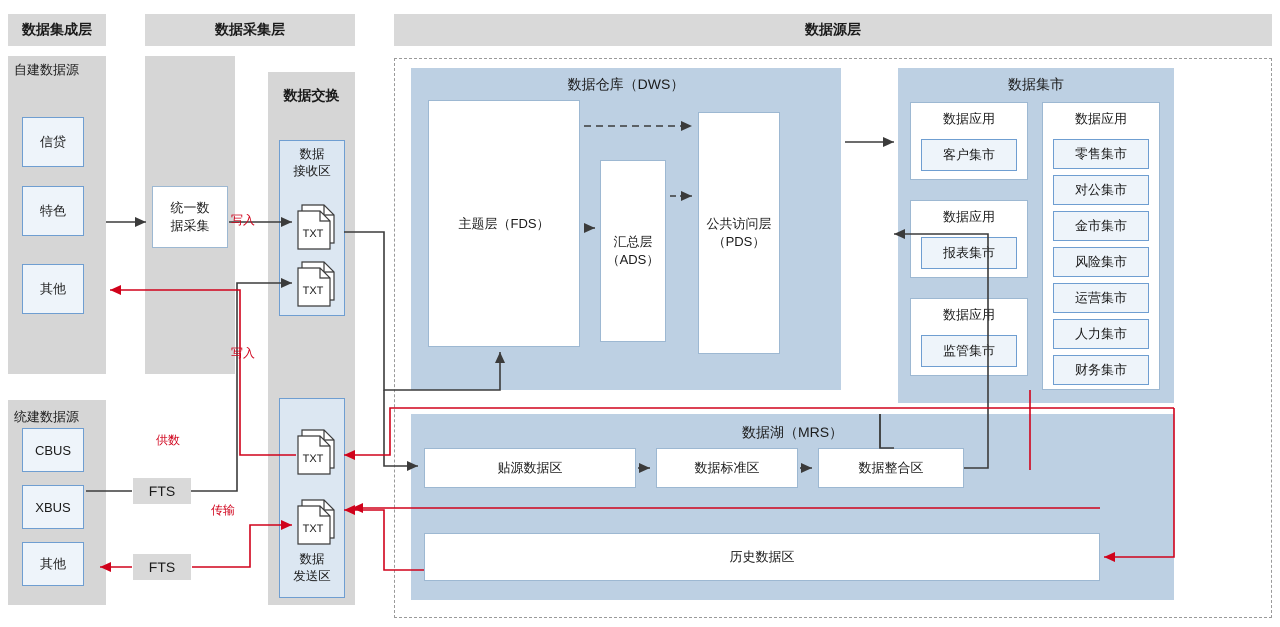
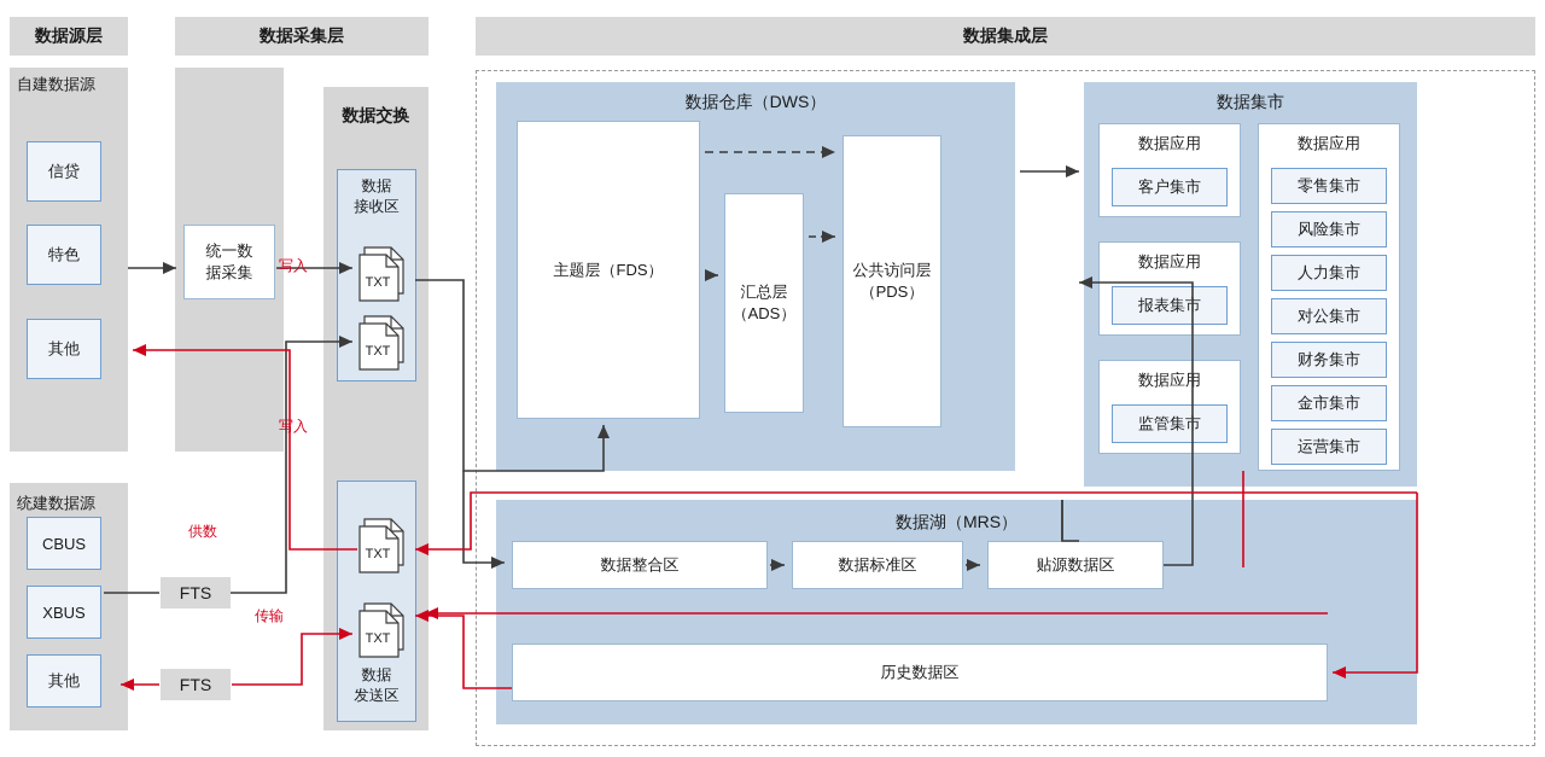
- 数据集成层
+ 数据源层
  数据采集层
- 数据源层
+ 数据集成层
  自建数据源
  信贷
  特色
  其他
  统建数据源
  CBUS
  XBUS
  其他
  统一数
  据采集
  数据交换
  数据
  接收区
  数据
  发送区
  FTS
  FTS
  数据仓库（DWS）
  主题层（FDS）
  汇总层
  （ADS）
  公共访问层
  （PDS）
  数据集市
  数据应用
  客户集市
  数据应用
  报表集
  数据应
  监管集
  数据应用
  零售集市
- 对公集市
+ 风险集市
- 金市集市
+ 人力集市
- 风险集市
+ 对公集市
- 运营集市
+ 财务集市
- 人力集市
+ 金市集市
- 财务集市
+ 运营集市
  数据湖（MRS）
- 贴源数据区
+ 数据整合区
  数据标准区
- 数据整合区
+ 贴源数据区
  历史数据区
  TXT
  TXT
  TXT
  TXT
  写入
  写入
  供数
  传输
